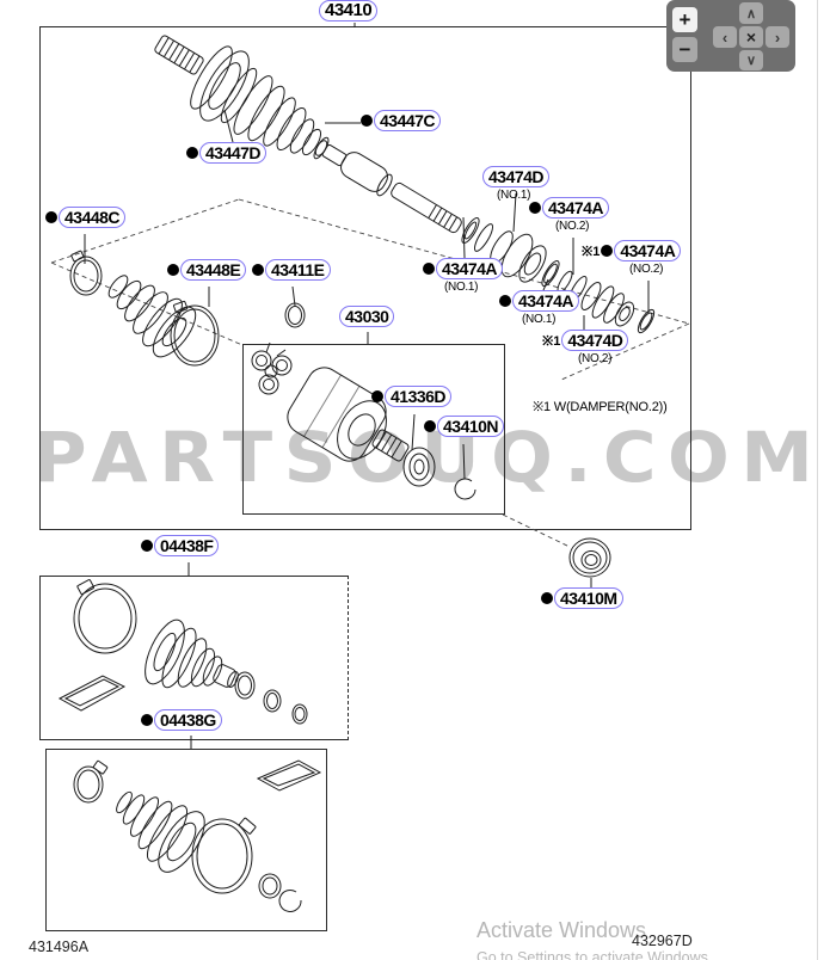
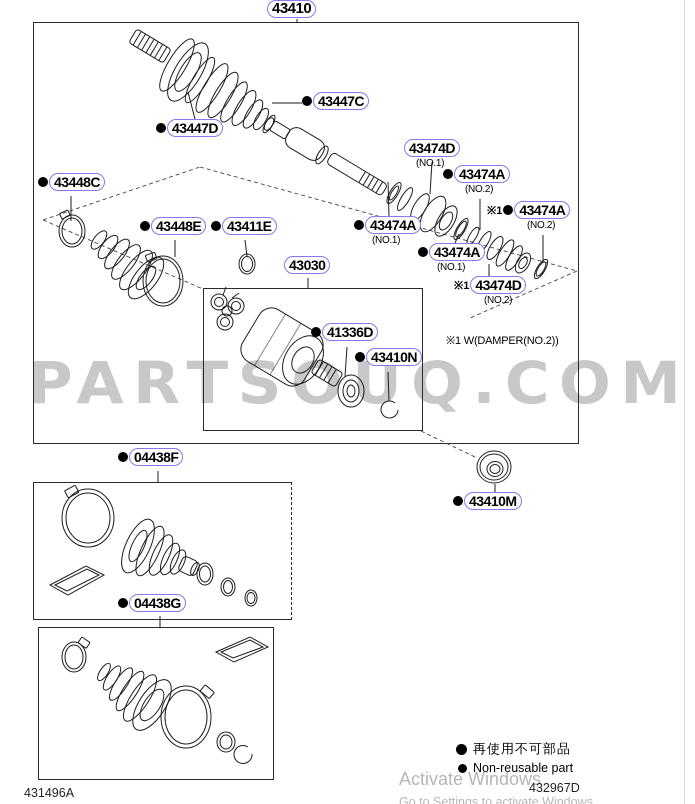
  PARTSOUQ.COM
  43410
  43447C
  43447D
  43448C
  43448E
  43411E
  43030
  43474D
  (NO.1)
  43474A
  (NO.2)
  43474A
  (NO.1)
  ※1
  43474A
  (NO.2)
  43474A
  (NO.1)
  ※1
  43474D
  (NO.2)
  41336D
  43410N
  04438F
  43410M
  04438G
  ※1 W(DAMPER(NO.2))
+ 再使用不可部品
+ Non-reusable part
  431496A
  432967D
  Activate Windows
  Go to Settings to activate Windows
- +
- −
- ∧
- ‹
- ×
- ›
- ∨
